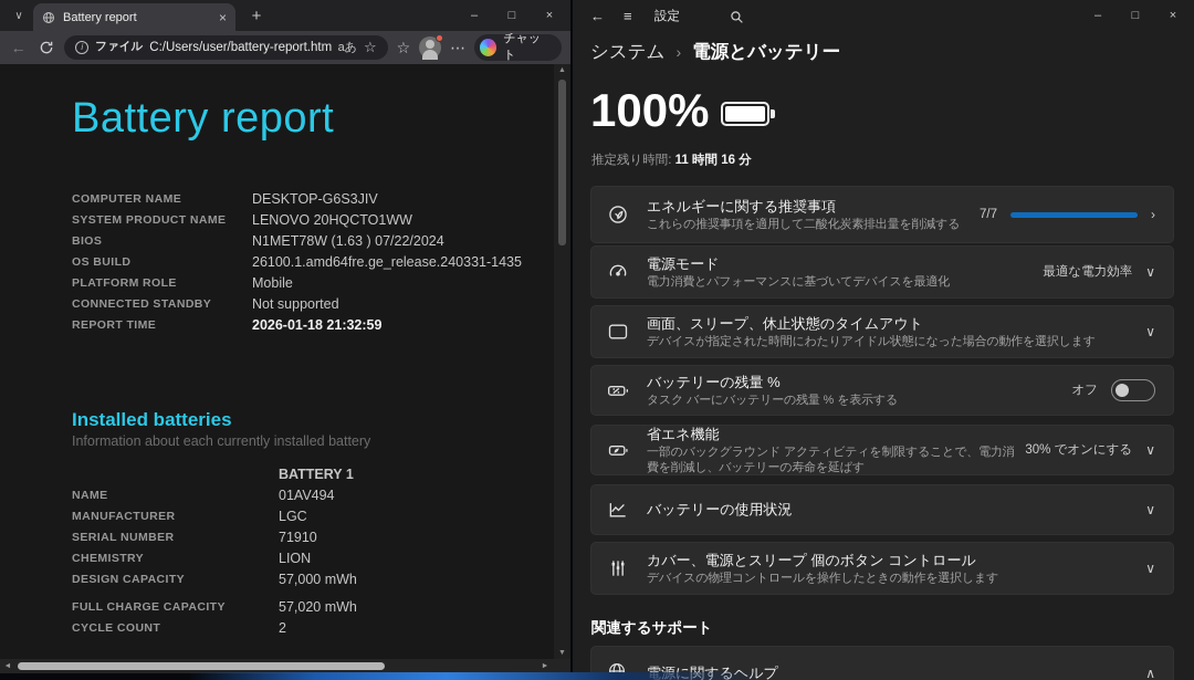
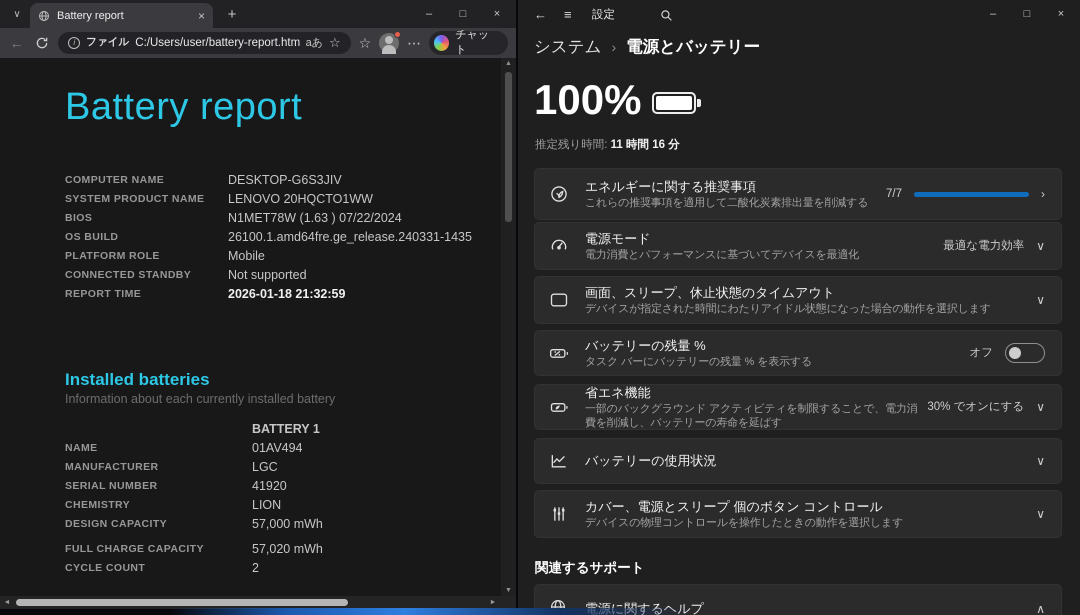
  ∨
  Battery report
  ×
  +
  –
  □
  ×
  ←
  i
  ファイル
  C:/Users/user/battery-report.htm
  aあ
  ☆
  ☆
  ⋯
  チャット
  Battery report
  COMPUTER NAME
  DESKTOP-G6S3JIV
  SYSTEM PRODUCT NAME
  LENOVO 20HQCTO1WW
  BIOS
  N1MET78W (1.63 ) 07/22/2024
  OS BUILD
  26100.1.amd64fre.ge_release.240331-1435
  PLATFORM ROLE
  Mobile
  CONNECTED STANDBY
  Not supported
  REPORT TIME
  2026-01-18 21:32:59
  Installed batteries
  Information about each currently installed battery
  BATTERY 1
  NAME
  01AV494
  MANUFACTURER
  LGC
  SERIAL NUMBER
- 71910
+ 41920
  CHEMISTRY
  LION
  DESIGN CAPACITY
  57,000 mWh
  FULL CHARGE CAPACITY
  57,020 mWh
  CYCLE COUNT
  2
  ←
  ≡
  設定
  –
  □
  ×
  システム
  ›
  電源とバッテリー
  100%
  推定残り時間: 11 時間 16 分
  エネルギーに関する推奨事項
  これらの推奨事項を適用して二酸化炭素排出量を削減する
  7/7
  ›
  電源モード
  電力消費とパフォーマンスに基づいてデバイスを最適化
  最適な電力効率
  ∨
  画面、スリープ、休止状態のタイムアウト
  デバイスが指定された時間にわたりアイドル状態になった場合の動作を選択します
  ∨
  バッテリーの残量 %
  タスク バーにバッテリーの残量 % を表示する
  オフ
  省エネ機能
  一部のバックグラウンド アクティビティを制限することで、電力消費を削減し、バッテリーの寿命を延ばす
  30% でオンにする
  ∨
  バッテリーの使用状況
  ∨
  カバー、電源とスリープ 個のボタン コントロール
  デバイスの物理コントロールを操作したときの動作を選択します
  ∨
  関連するサポート
  ∧
